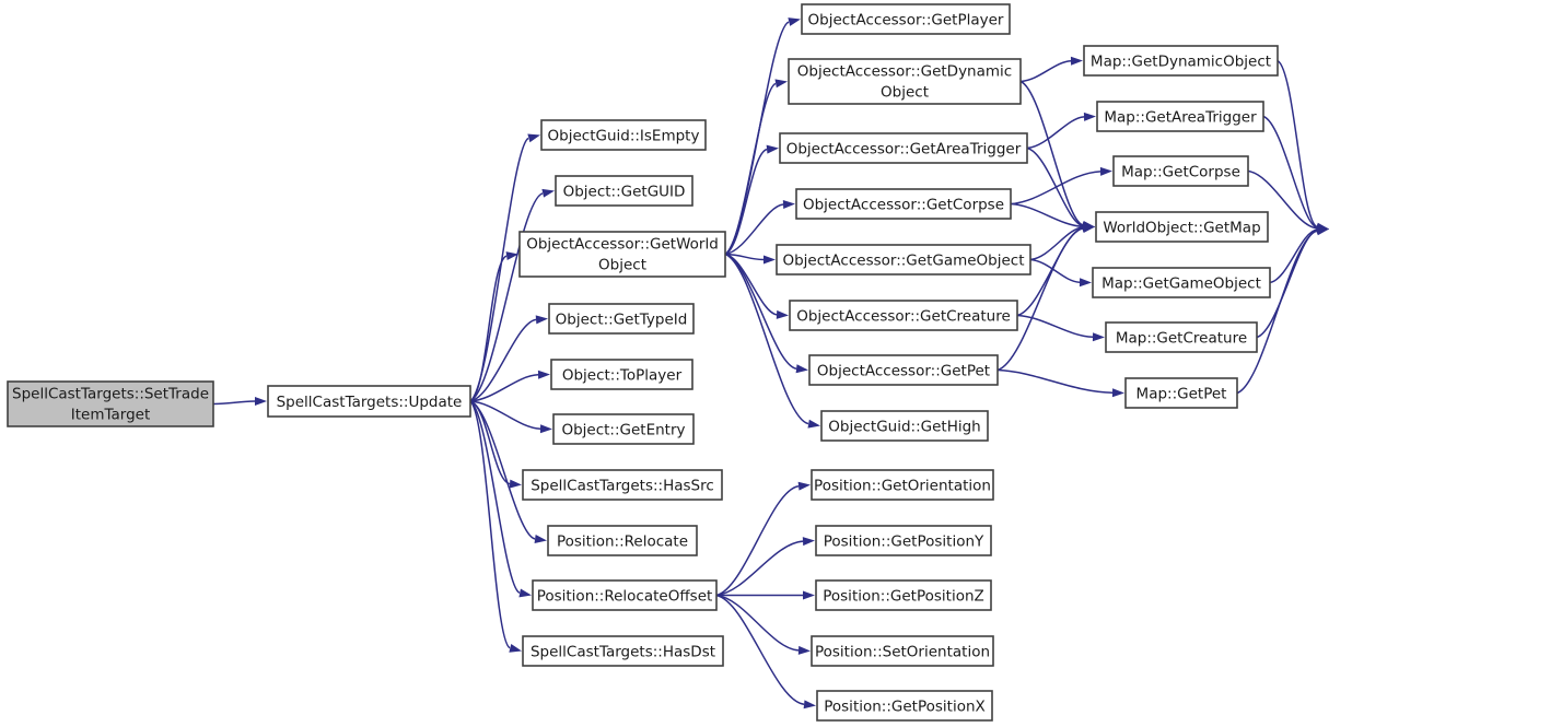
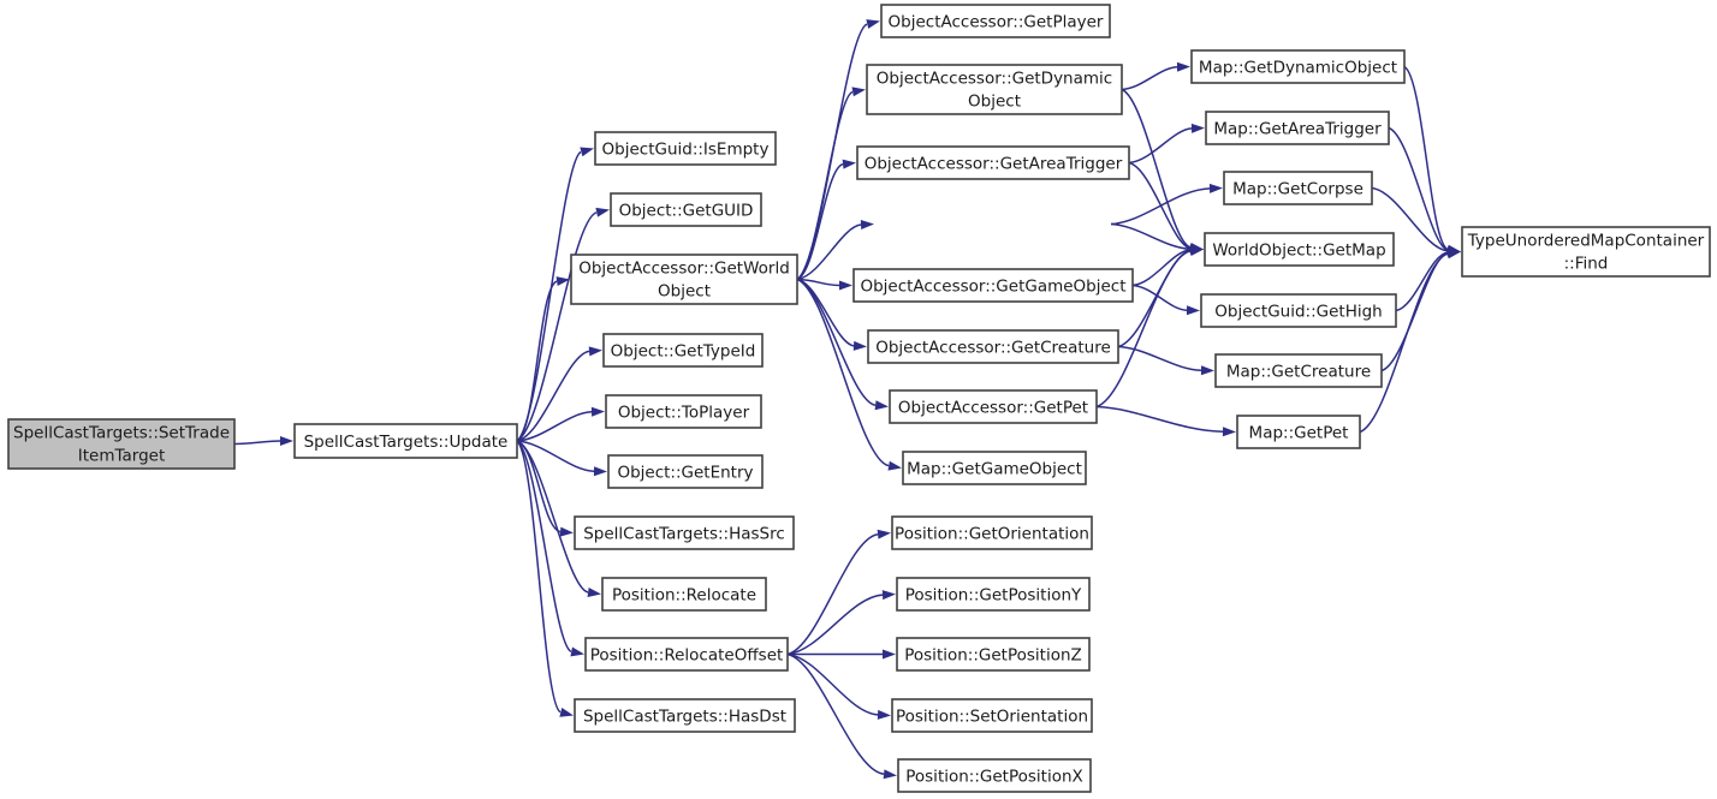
  SpellCastTargets::SetTrade
  ItemTarget
  SpellCastTargets::Update
  ObjectGuid::IsEmpty
  Object::GetGUID
  ObjectAccessor::GetWorld
  Object
  Object::GetTypeId
  Object::ToPlayer
  Object::GetEntry
  SpellCastTargets::HasSrc
  Position::Relocate
  Position::RelocateOffset
  SpellCastTargets::HasDst
  ObjectAccessor::GetPlayer
  ObjectAccessor::GetDynamic
  Object
  ObjectAccessor::GetAreaTrigger
- ObjectAccessor::GetCorpse
  ObjectAccessor::GetGameObject
  ObjectAccessor::GetCreature
  ObjectAccessor::GetPet
- ObjectGuid::GetHigh
+ Map::GetGameObject
  Position::GetOrientation
  Position::GetPositionY
  Position::GetPositionZ
  Position::SetOrientation
  Position::GetPositionX
  Map::GetDynamicObject
  Map::GetAreaTrigger
  Map::GetCorpse
  WorldObject::GetMap
- Map::GetGameObject
+ ObjectGuid::GetHigh
  Map::GetCreature
  Map::GetPet
+ TypeUnorderedMapContainer
+ ::Find
